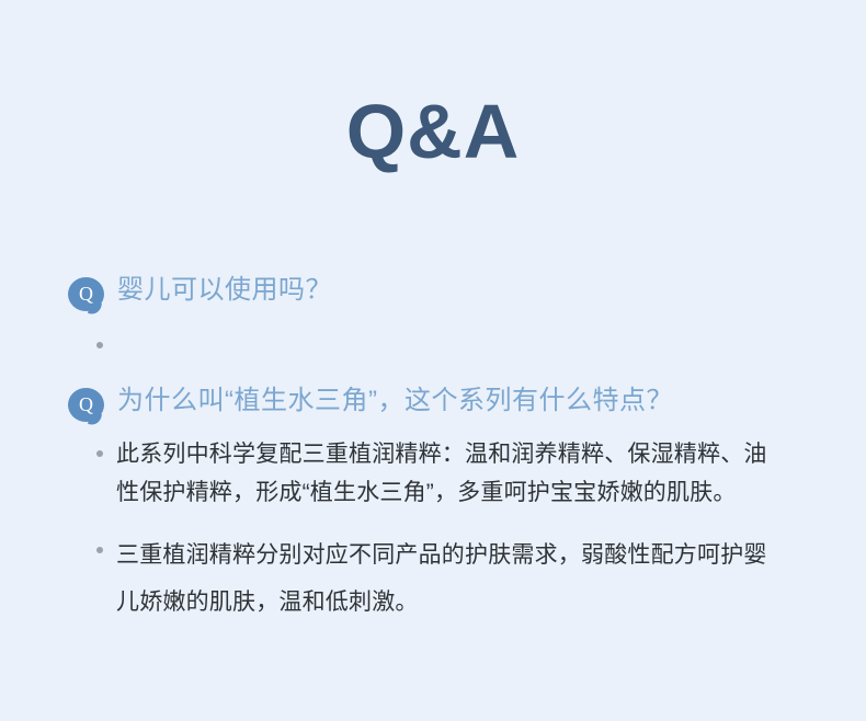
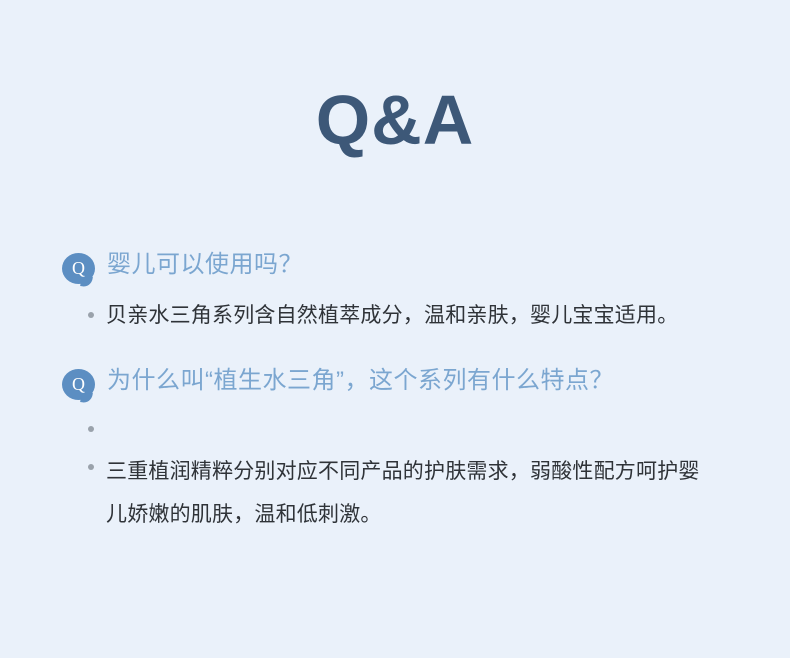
  Q&A
  Q
  婴儿可以使用吗？
+ 贝亲水三角系列含自然植萃成分，温和亲肤，婴儿宝宝适用。
  Q
  为什么叫“植生水三角”，这个系列有什么特点？
- 此系列中科学复配三重植润精粹：温和润养精粹、保湿精粹、油性保护精粹，形成“植生水三角”，多重呵护宝宝娇嫩的肌肤。
  三重植润精粹分别对应不同产品的护肤需求，弱酸性配方呵护婴儿娇嫩的肌肤，温和低刺激。
